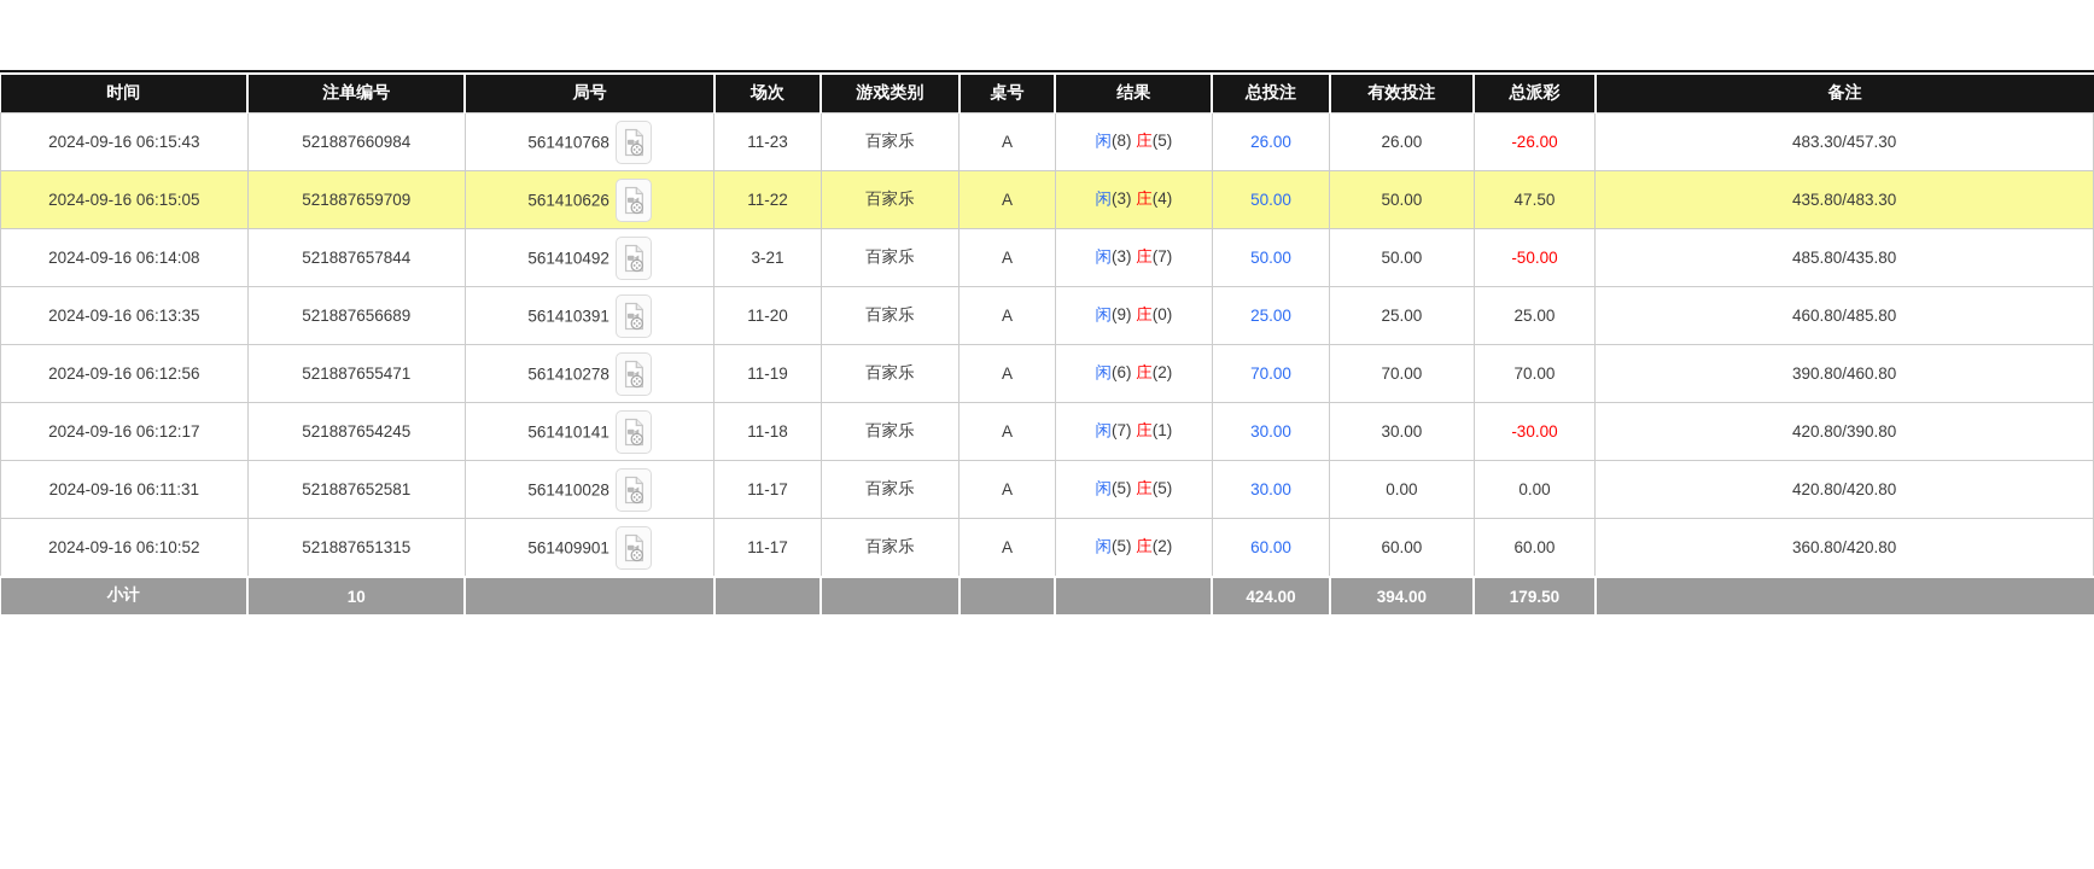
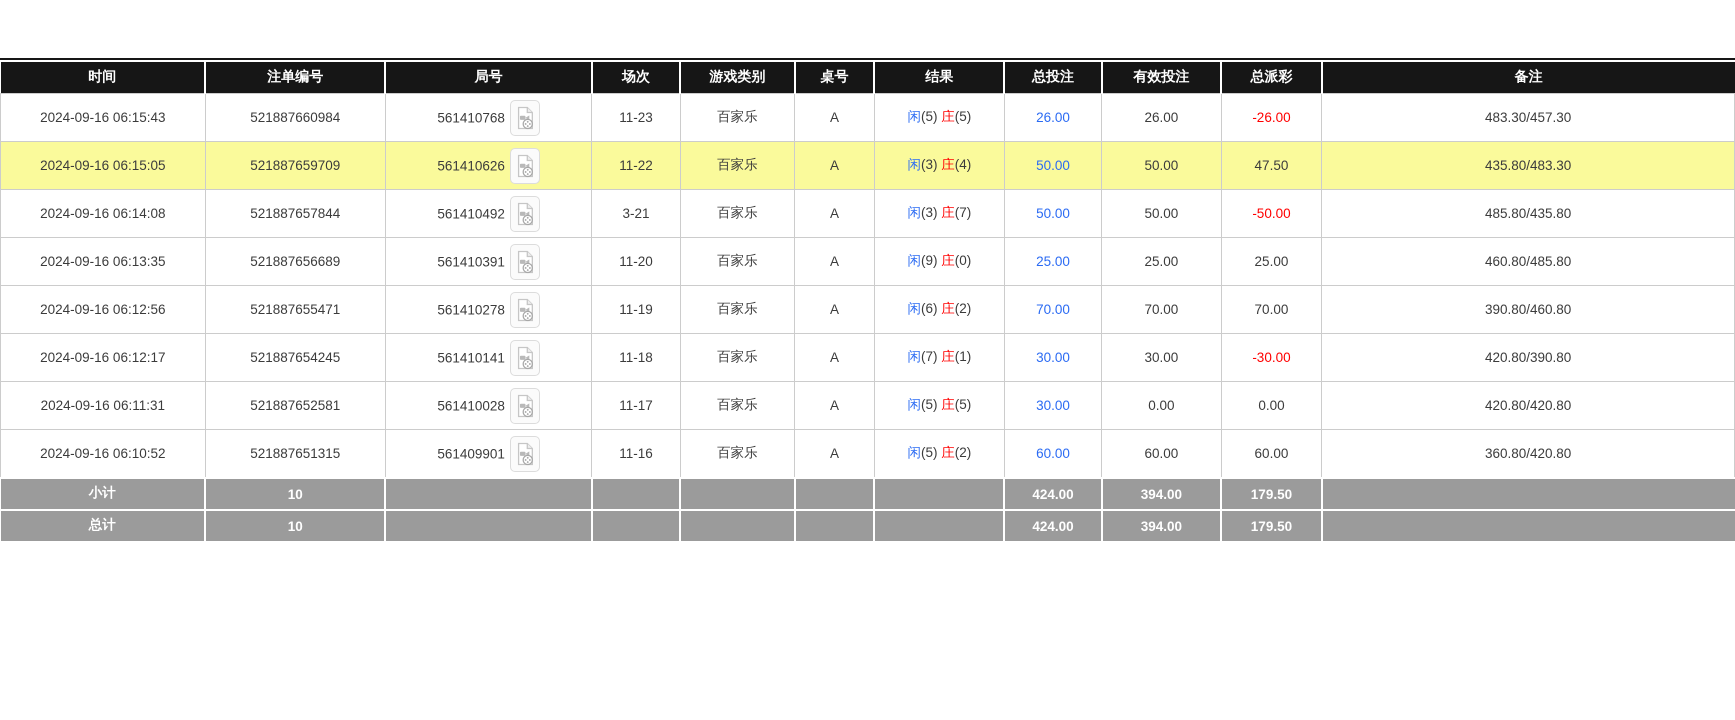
  时间	注单编号	局号	场次	游戏类别	桌号	结果	总投注	有效投注	总派彩	备注
- 2024-09-16 06:15:43	521887660984	561410768	11-23	百家乐	A	闲(8) 庄(5)	26.00	26.00	-26.00	483.30/457.30
+ 2024-09-16 06:15:43	521887660984	561410768	11-23	百家乐	A	闲(5) 庄(5)	26.00	26.00	-26.00	483.30/457.30
  2024-09-16 06:15:05	521887659709	561410626	11-22	百家乐	A	闲(3) 庄(4)	50.00	50.00	47.50	435.80/483.30
  2024-09-16 06:14:08	521887657844	561410492	3-21	百家乐	A	闲(3) 庄(7)	50.00	50.00	-50.00	485.80/435.80
  2024-09-16 06:13:35	521887656689	561410391	11-20	百家乐	A	闲(9) 庄(0)	25.00	25.00	25.00	460.80/485.80
  2024-09-16 06:12:56	521887655471	561410278	11-19	百家乐	A	闲(6) 庄(2)	70.00	70.00	70.00	390.80/460.80
  2024-09-16 06:12:17	521887654245	561410141	11-18	百家乐	A	闲(7) 庄(1)	30.00	30.00	-30.00	420.80/390.80
  2024-09-16 06:11:31	521887652581	561410028	11-17	百家乐	A	闲(5) 庄(5)	30.00	0.00	0.00	420.80/420.80
- 2024-09-16 06:10:52	521887651315	561409901	11-17	百家乐	A	闲(5) 庄(2)	60.00	60.00	60.00	360.80/420.80
+ 2024-09-16 06:10:52	521887651315	561409901	11-16	百家乐	A	闲(5) 庄(2)	60.00	60.00	60.00	360.80/420.80
  小计	10						424.00	394.00	179.50
+ 总计	10						424.00	394.00	179.50
